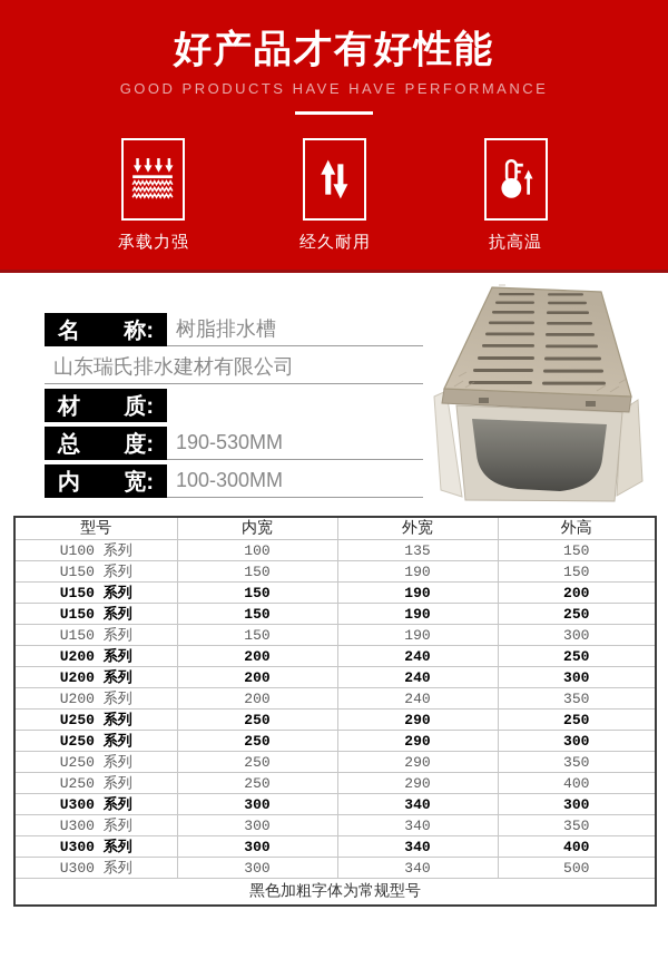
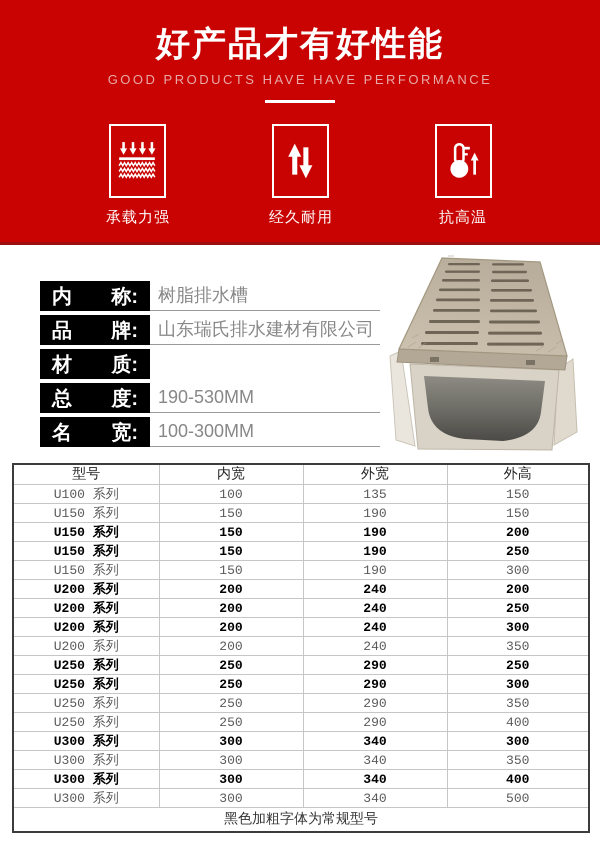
  好产品才有好性能
  GOOD PRODUCTS HAVE HAVE PERFORMANCE
  承载力强
  经久耐用
  抗高温
- 名
+ 内
  称:
  树脂排水槽
+ 品
+ 牌:
  山东瑞氏排水建材有限公司
  材
  质:
  总
  度:
  190-530MM
- 内
+ 名
  宽:
  100-300MM
  型号	内宽	外宽	外高
  U100 系列	100	135	150
  U150 系列	150	190	150
  U150 系列	150	190	200
  U150 系列	150	190	250
  U150 系列	150	190	300
+ U200 系列	200	240	200
  U200 系列	200	240	250
  U200 系列	200	240	300
  U200 系列	200	240	350
  U250 系列	250	290	250
  U250 系列	250	290	300
  U250 系列	250	290	350
  U250 系列	250	290	400
  U300 系列	300	340	300
  U300 系列	300	340	350
  U300 系列	300	340	400
  U300 系列	300	340	500
  黑色加粗字体为常规型号
